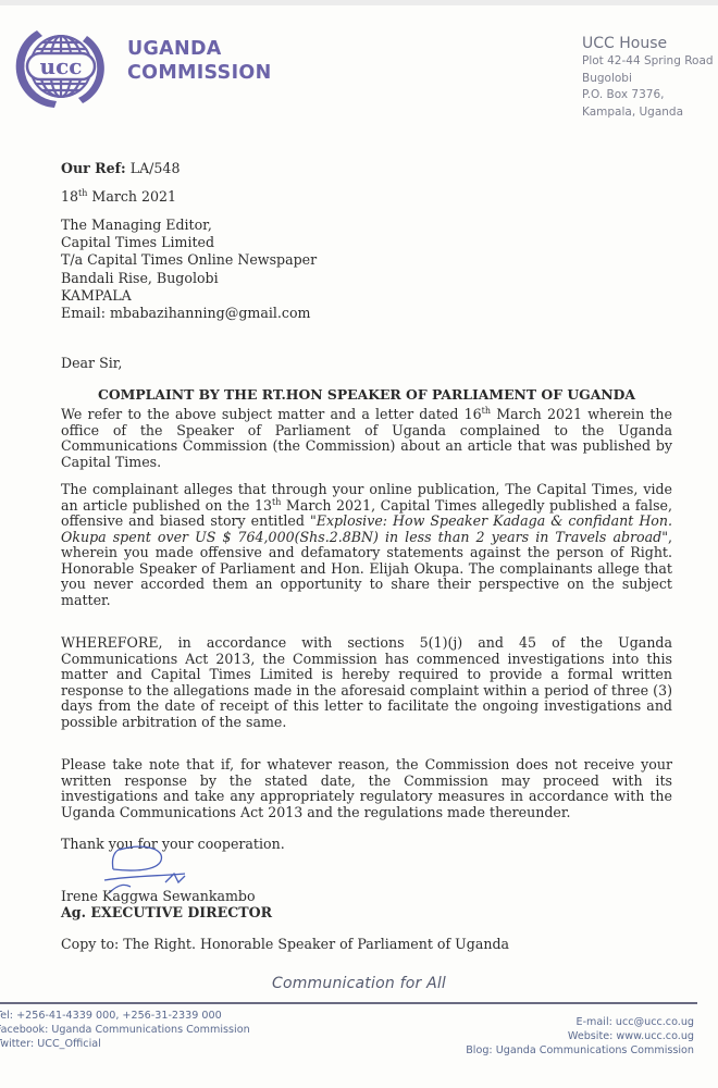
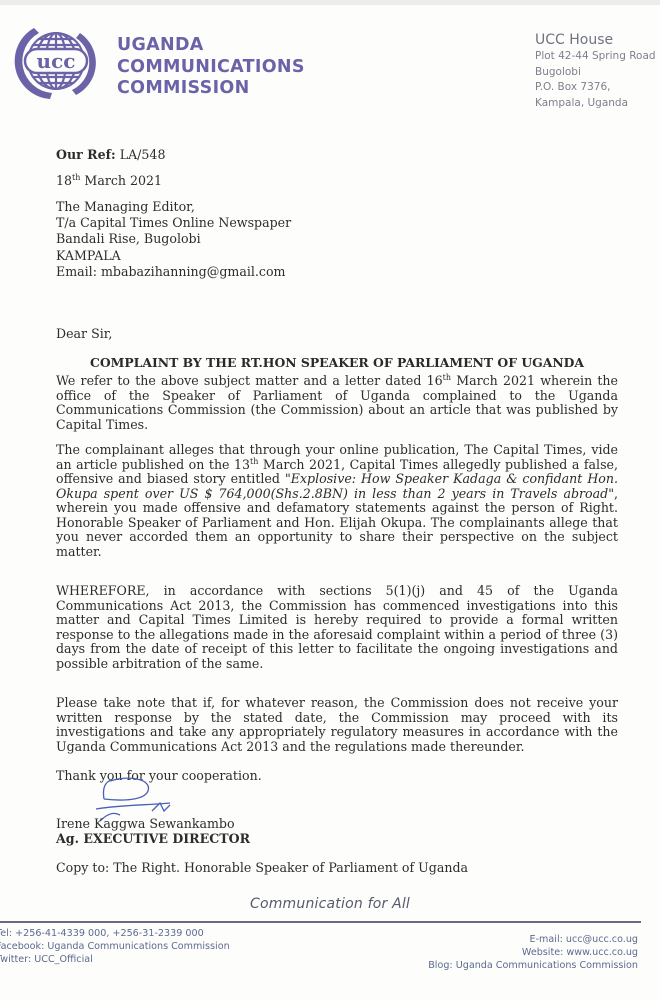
  ucc
  UGANDA
+ COMMUNICATIONS
  COMMISSION
  UCC House
  Plot 42-44 Spring Road
  Bugolobi
  P.O. Box 7376,
  Kampala, Uganda
  Our Ref: LA/548
  18th March 2021
  The Managing Editor,
- Capital Times Limited
  T/a Capital Times Online Newspaper
  Bandali Rise, Bugolobi
  KAMPALA
  Email: mbabazihanning@gmail.com
  Dear Sir,
  COMPLAINT BY THE RT.HON SPEAKER OF PARLIAMENT OF UGANDA
  We refer to the above subject matter and a letter dated 16th March 2021 wherein the office of the Speaker of Parliament of Uganda complained to the Uganda Communications Commission (the Commission) about an article that was published by Capital Times.
  The complainant alleges that through your online publication, The Capital Times, vide an article published on the 13th March 2021, Capital Times allegedly published a false, offensive and biased story entitled "Explosive: How Speaker Kadaga & confidant Hon. Okupa spent over US $ 764,000(Shs.2.8BN) in less than 2 years in Travels abroad", wherein you made offensive and defamatory statements against the person of Right. Honorable Speaker of Parliament and Hon. Elijah Okupa. The complainants allege that you never accorded them an opportunity to share their perspective on the subject matter.
  WHEREFORE, in accordance with sections 5(1)(j) and 45 of the Uganda Communications Act 2013, the Commission has commenced investigations into this matter and Capital Times Limited is hereby required to provide a formal written response to the allegations made in the aforesaid complaint within a period of three (3) days from the date of receipt of this letter to facilitate the ongoing investigations and possible arbitration of the same.
  Please take note that if, for whatever reason, the Commission does not receive your written response by the stated date, the Commission may proceed with its investigations and take any appropriately regulatory measures in accordance with the Uganda Communications Act 2013 and the regulations made thereunder.
  Thank you for your cooperation.
  Irene Kaggwa Sewankambo
  Ag. EXECUTIVE DIRECTOR
  Copy to: The Right. Honorable Speaker of Parliament of Uganda
  Communication for All
  el: +256-41-4339 000, +256-31-2339 000
  acebook: Uganda Communications Commission
  witter: UCC_Official
  E-mail: ucc@ucc.co.ug
  Website: www.ucc.co.ug
  Blog: Uganda Communications Commission
